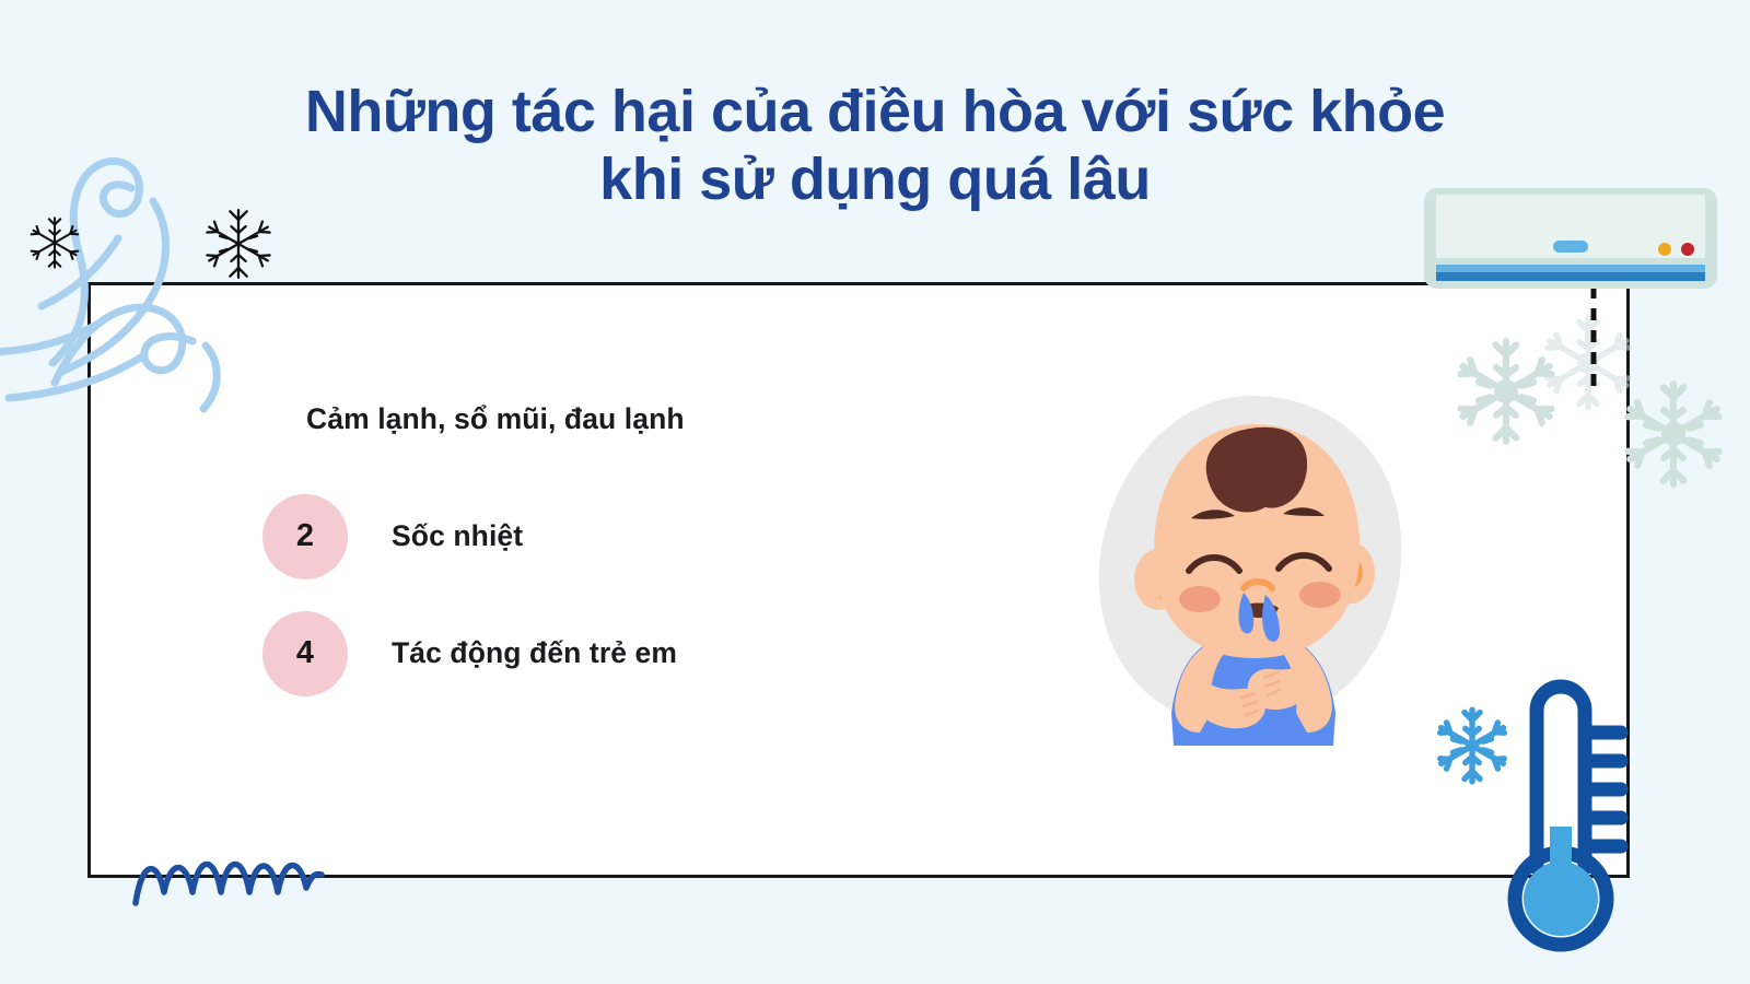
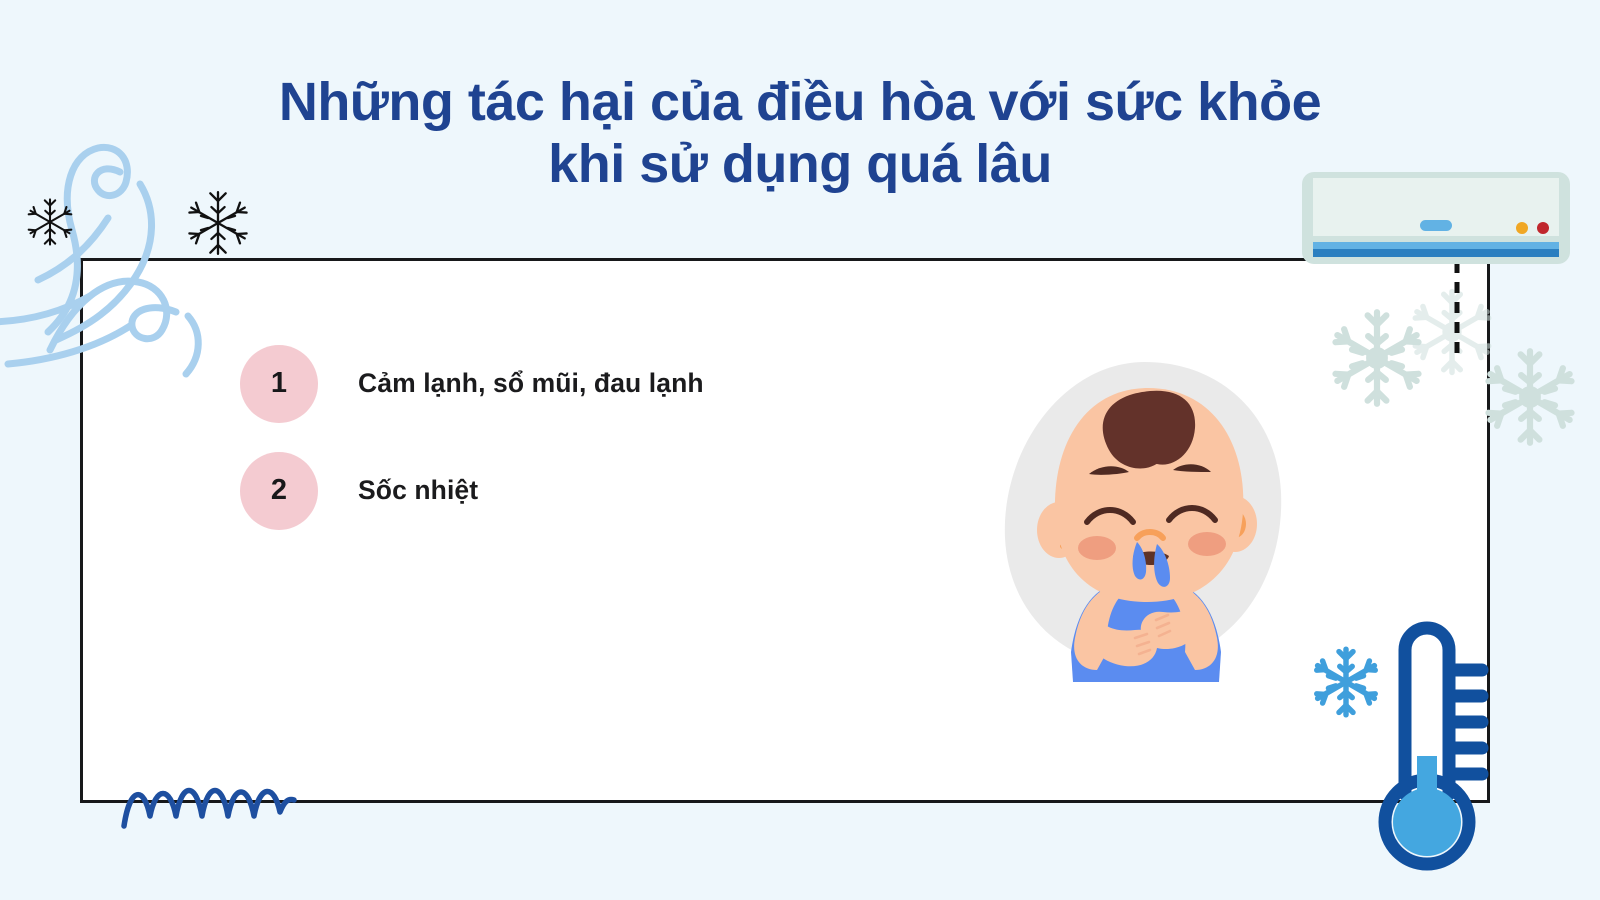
  Những tác hại của điều hòa với sức khỏe
  khi sử dụng quá lâu
+ 1
  Cảm lạnh, sổ mũi, đau lạnh
  2
  Sốc nhiệt
- 4
- Tác động đến trẻ em
